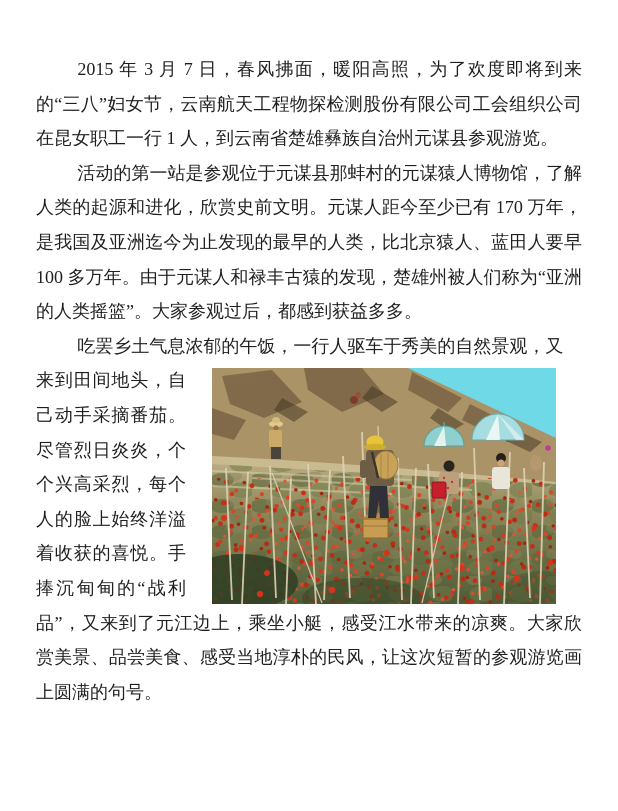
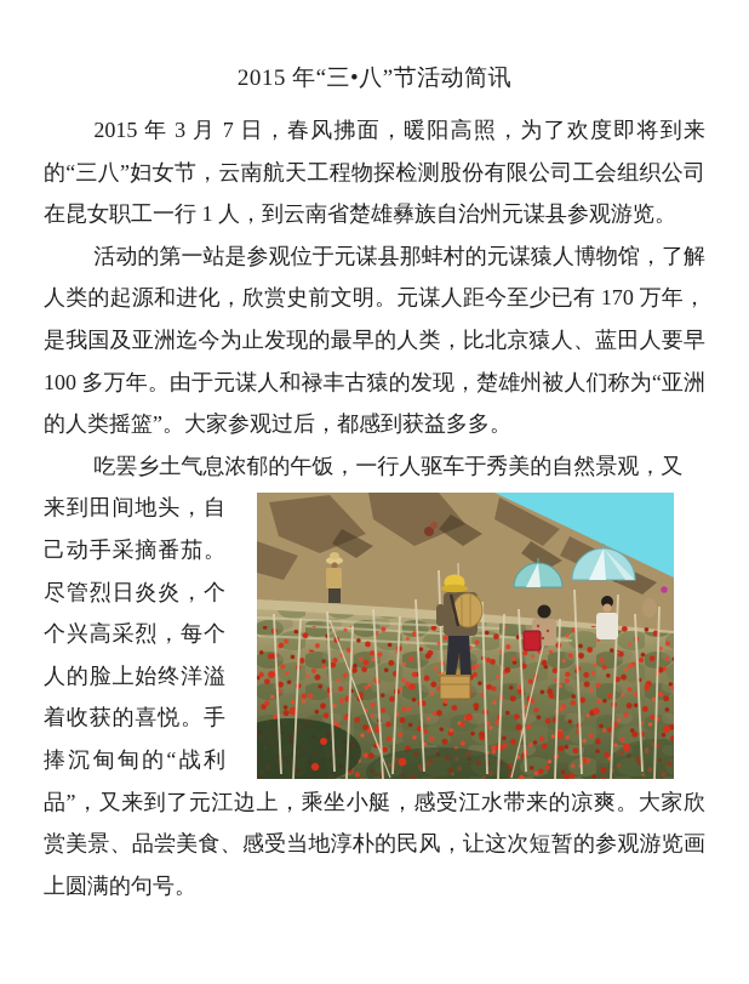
+ 2015 年“三•八”节活动简讯
  2015 年 3 月 7 日，春风拂面，暖阳高照，为了欢度即将到来的“三八”妇女节，云南航天工程物探检测股份有限公司工会组织公司在昆女职工一行 1 人，到云南省楚雄彝族自治州元谋县参观游览。
  活动的第一站是参观位于元谋县那蚌村的元谋猿人博物馆，了解人类的起源和进化，欣赏史前文明。元谋人距今至少已有 170 万年，是我国及亚洲迄今为止发现的最早的人类，比北京猿人、蓝田人要早 100 多万年。由于元谋人和禄丰古猿的发现，楚雄州被人们称为“亚洲的人类摇篮”。大家参观过后，都感到获益多多。
  吃罢乡土气息浓郁的午饭，一行人驱车于秀美的自然景观，又
  来到田间地头，自己动手采摘番茄。尽管烈日炎炎，个个兴高采烈，每个人的脸上始终洋溢着收获的喜悦。手捧沉甸甸的“战利品”，又来到了元江边上，乘坐小艇，感受江水带来的凉爽。大家欣赏美景、品尝美食、感受当地淳朴的民风，让这次短暂的参观游览画上圆满的句号。
